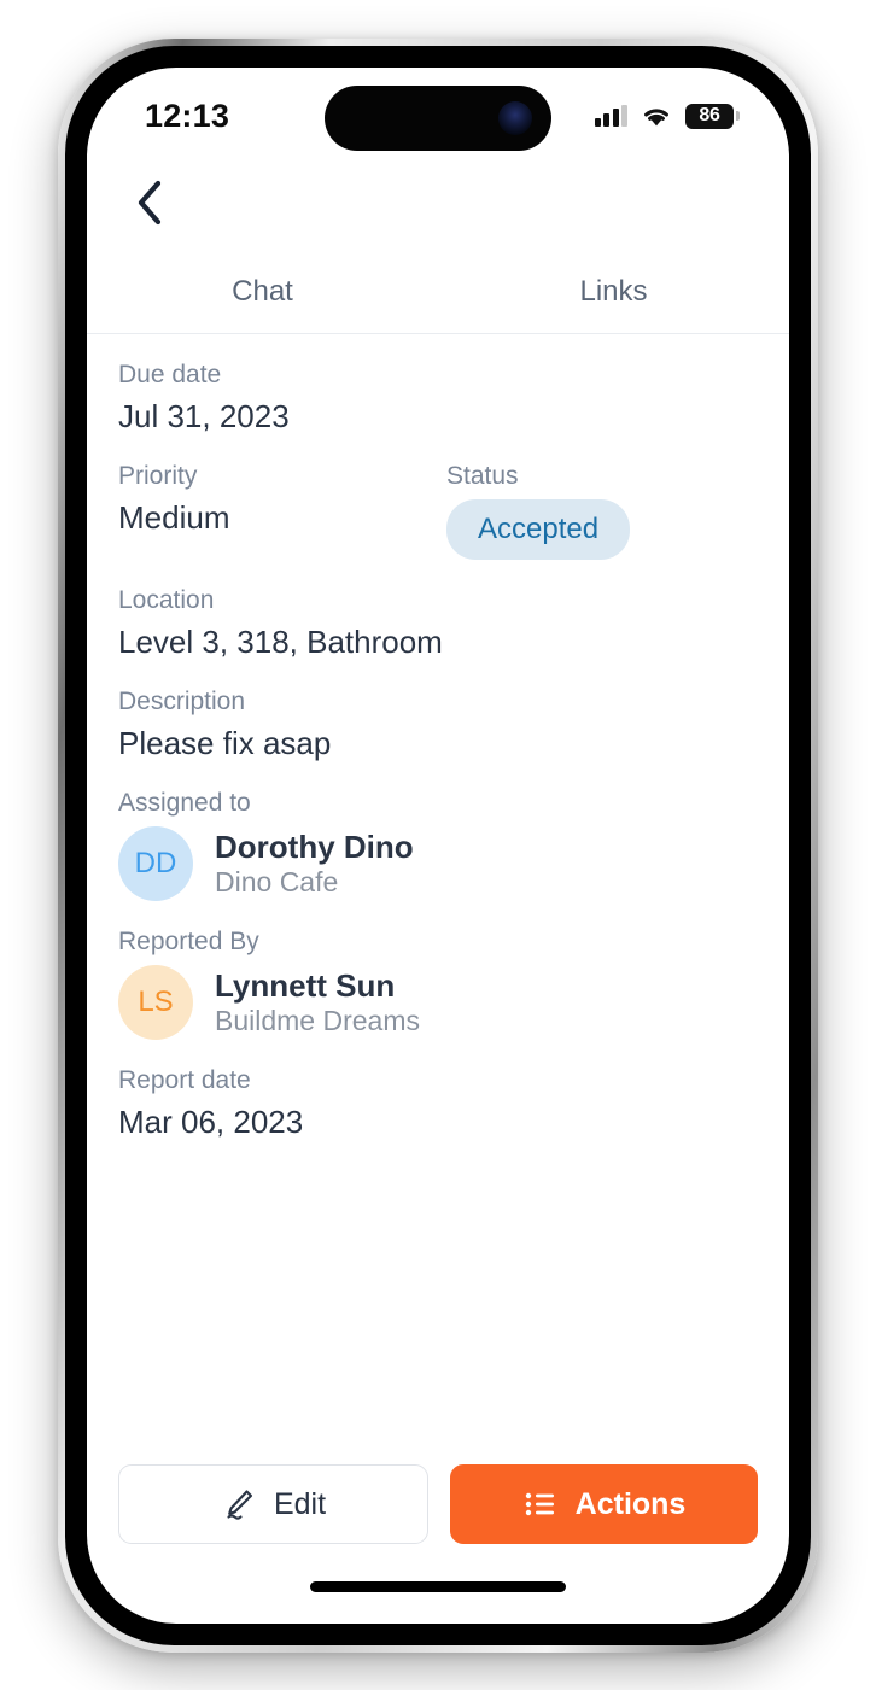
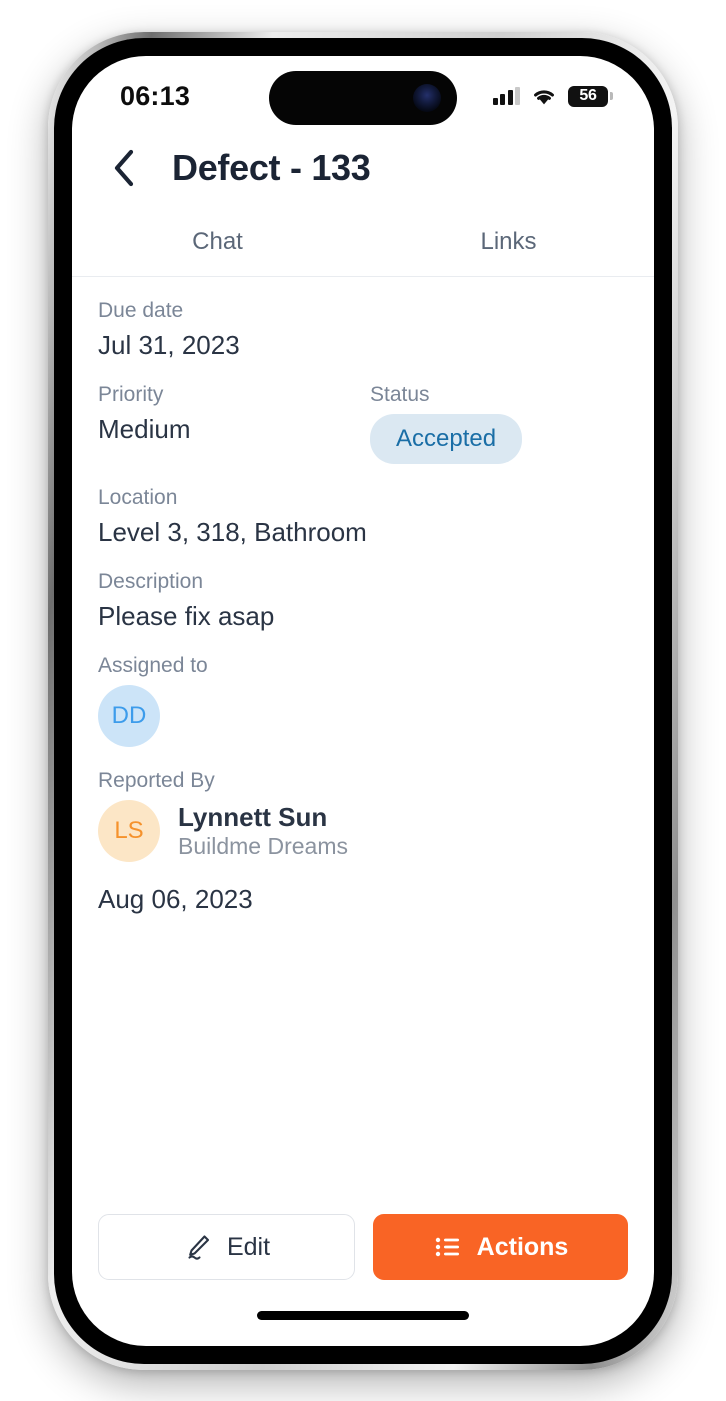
- 12:13
+ 06:13
- 86
+ 56
+ Defect - 133
  Chat
  Links
  Due date
  Jul 31, 2023
  Priority
  Medium
  Status
  Accepted
  Location
  Level 3, 318, Bathroom
  Description
  Please fix asap
  Assigned to
  DD
- Dorothy Dino
- Dino Cafe
  Reported By
  LS
  Lynnett Sun
  Buildme Dreams
- Report date
- Mar 06, 2023
+ Aug 06, 2023
  Edit
  Actions
